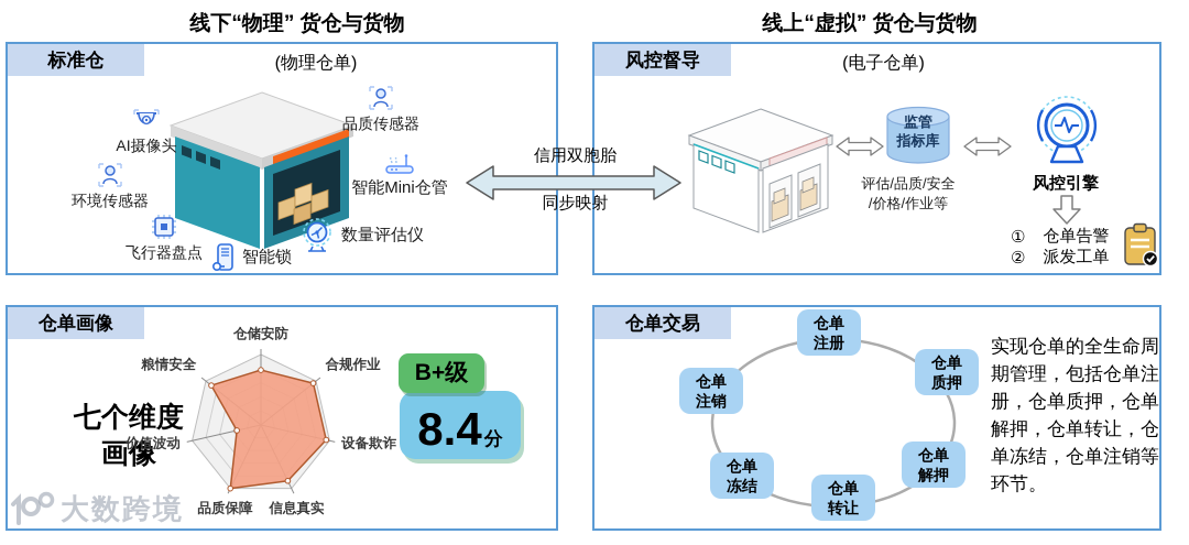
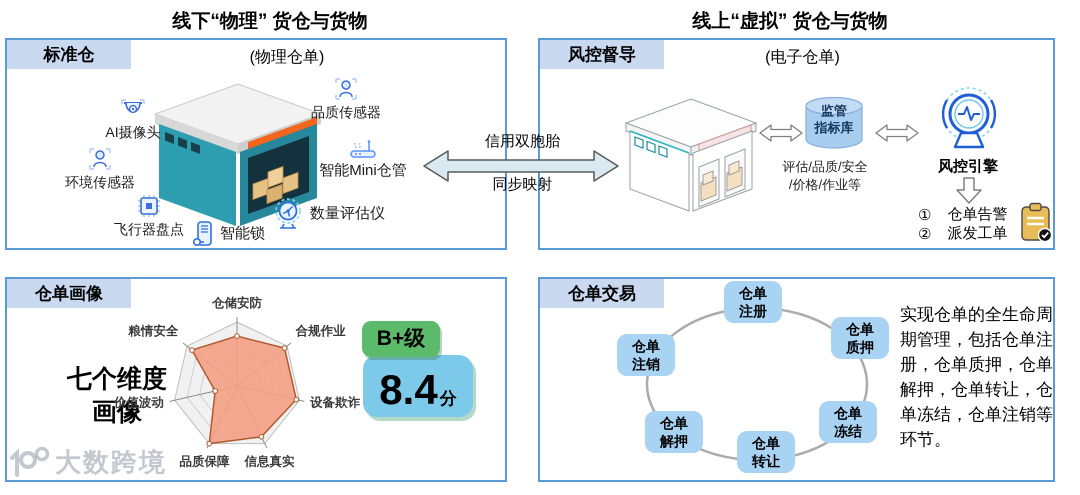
  线下“物理” 货仓与货物
  线上“虚拟” 货仓与货物
  标准仓
  (物理仓单)
  AI摄像头
  环境传感器
  飞行器盘点
  智能锁
  品质传感器
  智能Mini仓管
  数量评估仪
  信用双胞胎
  同步映射
  风控督导
  (电子仓单)
  监管
  指标库
  评估/品质/安全
  /价格/作业等
  风控引擎
  ①
  仓单告警
  ②
  派发工单
  仓单画像
  七个维度
  画像
  仓储安防
  合规作业
  设备欺诈
  信息真实
  品质保障
  价值波动
  粮情安全
  B+级
  8.4
  分
  仓单交易
  仓单
  注册
  仓单
  质押
  仓单
- 解押
+ 冻结
  仓单
  转让
  仓单
- 冻结
+ 解押
  仓单
  注销
  实现仓单的全生命周期管理，包括仓单注册，仓单质押，仓单解押，仓单转让，仓单冻结，仓单注销等环节。
  大数跨境
